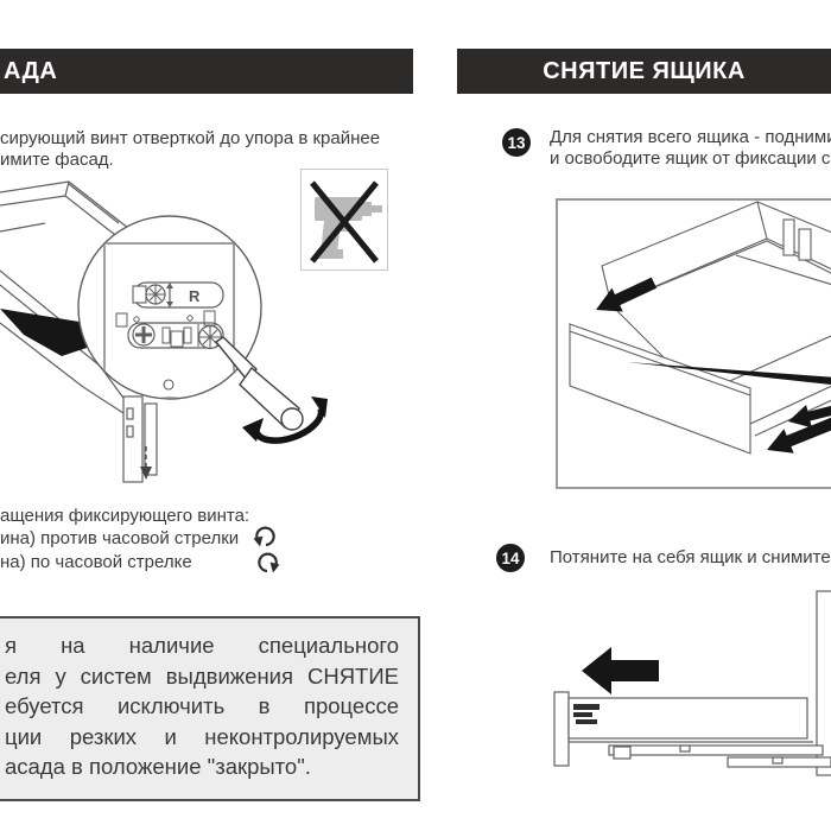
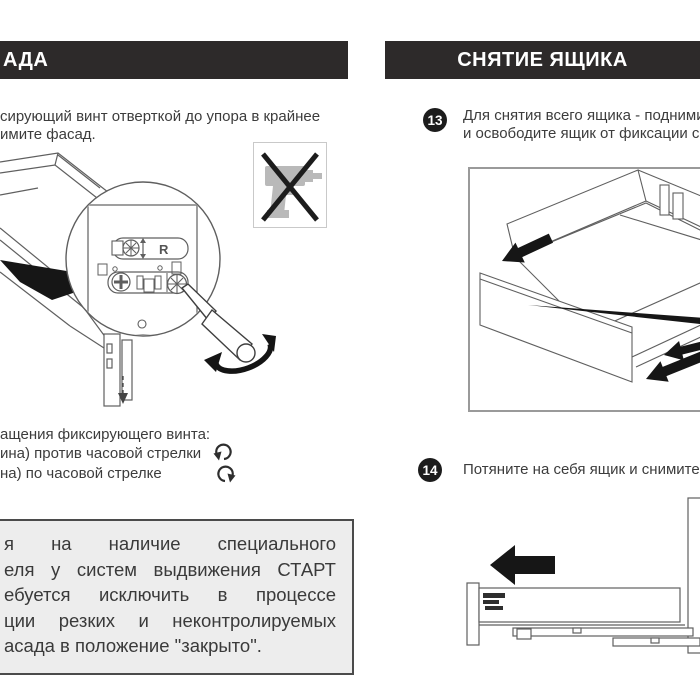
  АДА
  СНЯТИЕ ЯЩИКА
  сирующий винт отверткой до упора в крайнее
  имите фасад.
  R
  ащения фиксирующего винта:
  ина) против часовой стрелки
  на) по часовой стрелке
  я на наличие специального
- еля у систем выдвижения СНЯТИЕ
+ еля у систем выдвижения СТАРТ
  ебуется исключить в процессе
  ции резких и неконтролируемых
  асада в положение "закрыто".
  13
  Для снятия всего ящика - подним
  и освободите ящик от фиксации с
  14
  Потяните на себя ящик и снимите
